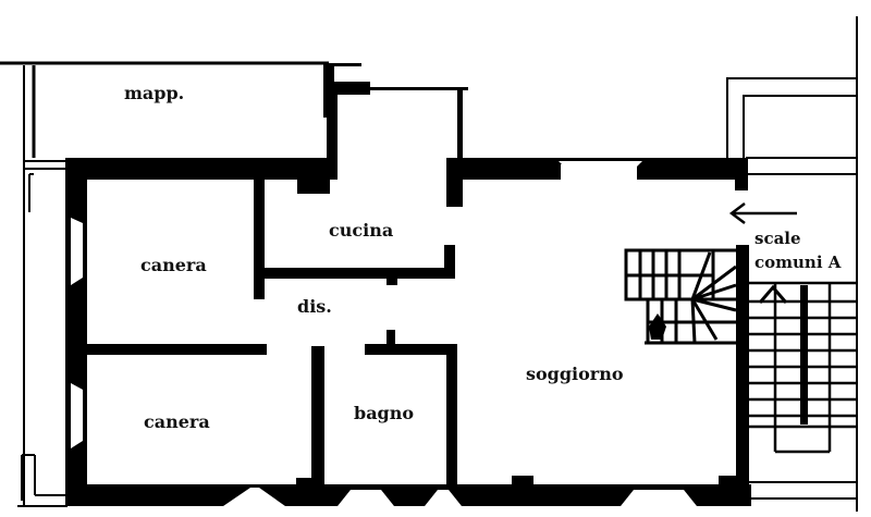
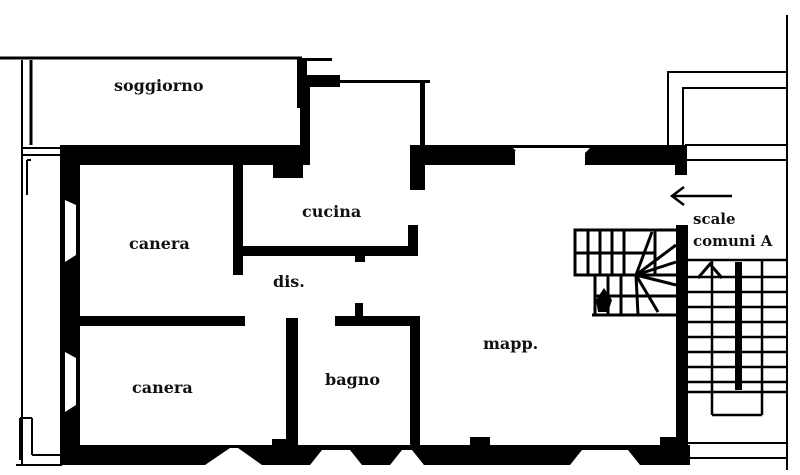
- mapp.
+ soggiorno
  cucina
  canera
  dis.
  canera
  bagno
- soggiorno
+ mapp.
  scale
  comuni A
